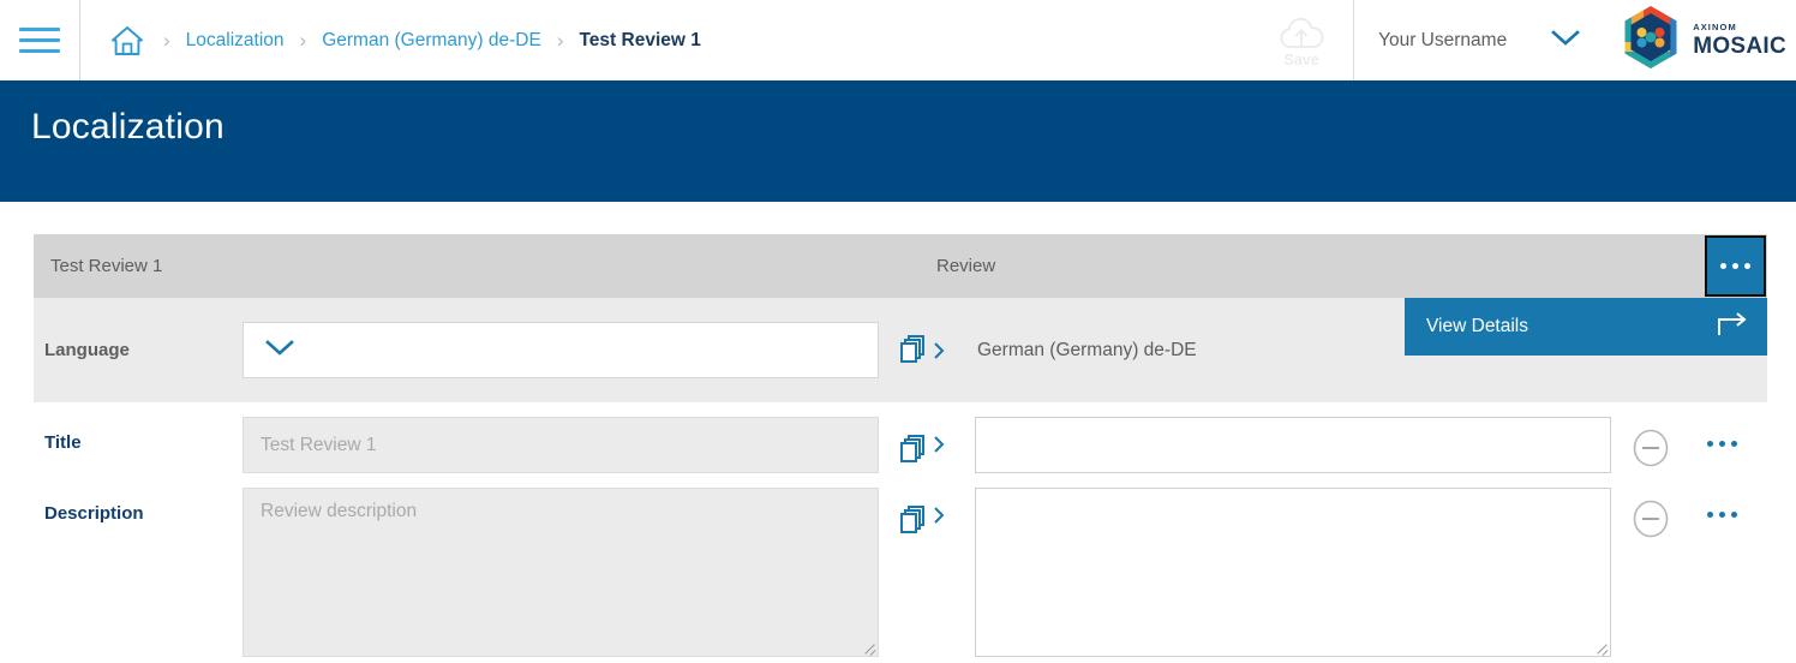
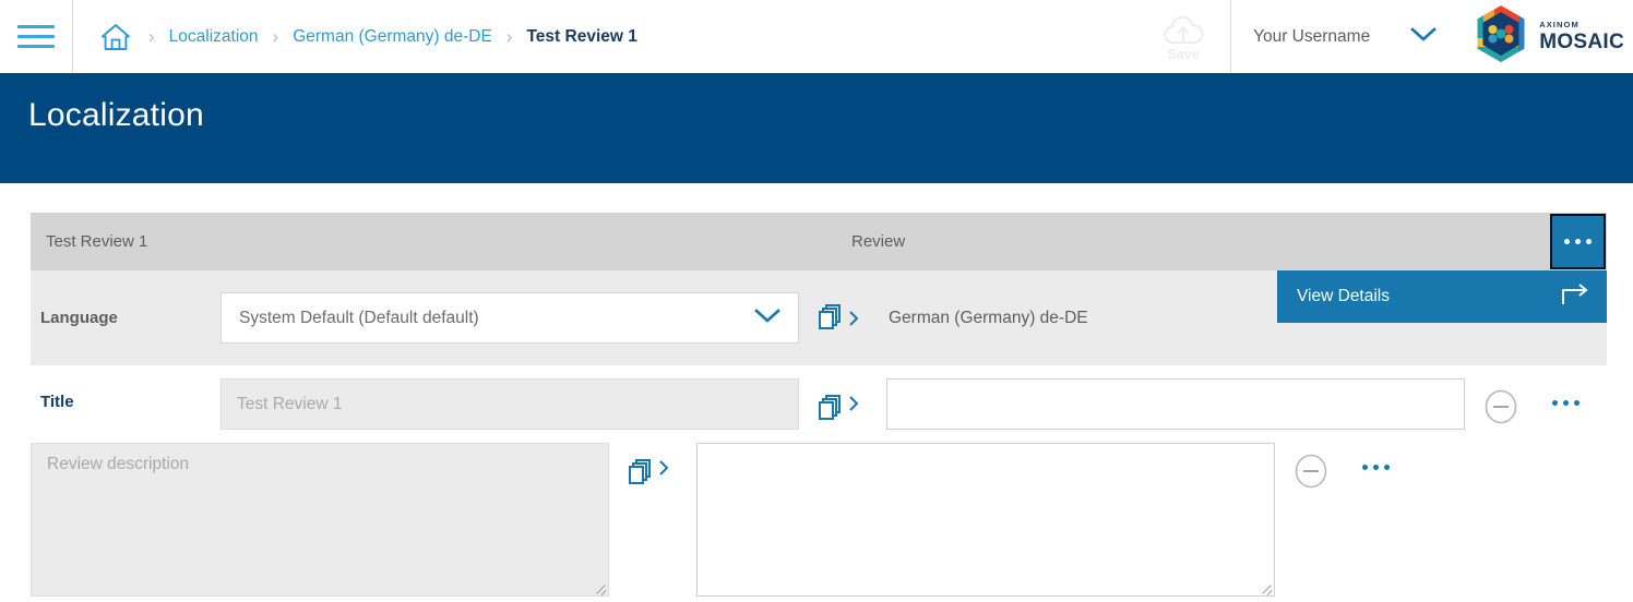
  ›
  Localization
  ›
  German (Germany) de-DE
  ›
  Test Review 1
  Your Username
  AXINOM
  MOSAIC
  Localization
  Test Review 1
  Review
  View Details
  Language
+ System Default (Default default)
  German (Germany) de-DE
  Title
  Test Review 1
- Description
  Review description
